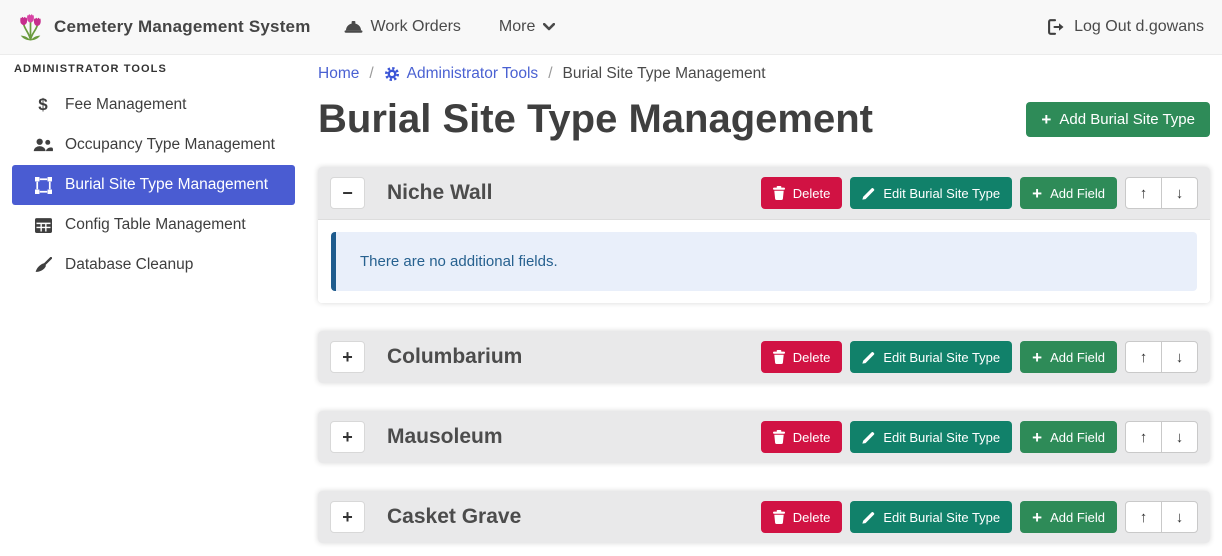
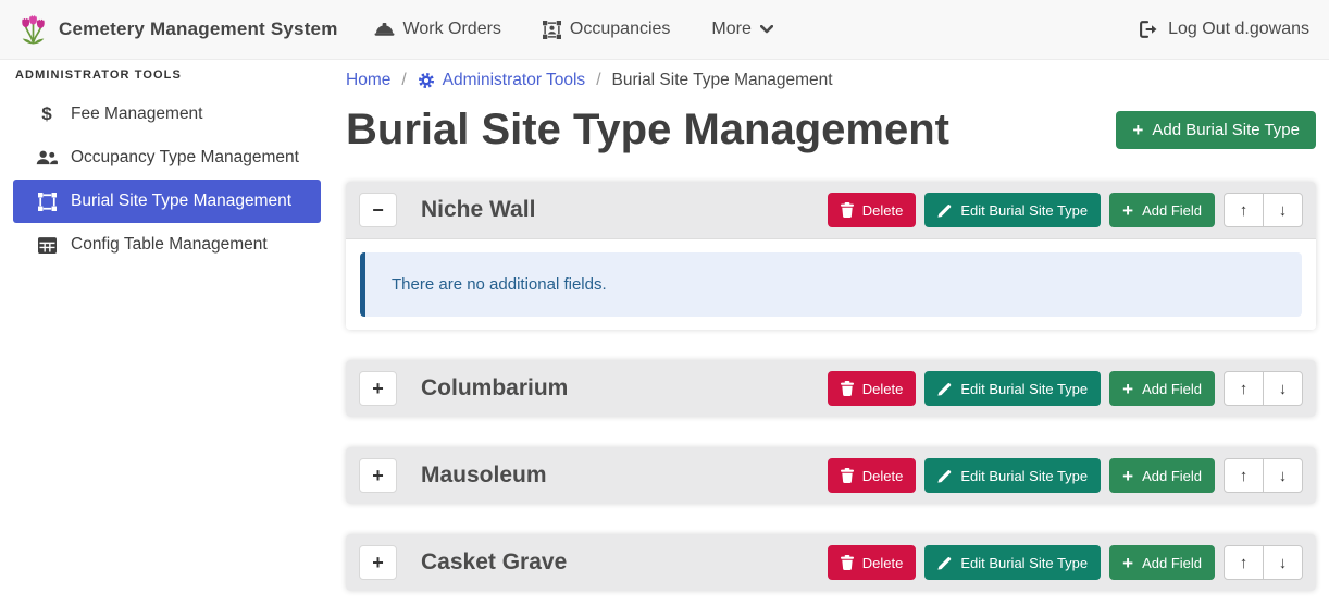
  Cemetery Management System
  Work Orders
+ Occupancies
  More
  Log Out d.gowans
  ADMINISTRATOR TOOLS
  $
  Fee Management
  Occupancy Type Management
  Burial Site Type Management
  Config Table Management
- Database Cleanup
  Home
  /
  Administrator Tools
  /
  Burial Site Type Management
  Burial Site Type Management
  +
  Add Burial Site Type
  −
  Niche Wall
  Delete
  Edit Burial Site Type
  +
  Add Field
  ↑
  ↓
  There are no additional fields.
  +
  Columbarium
  Delete
  Edit Burial Site Type
  +
  Add Field
  ↑
  ↓
  +
  Mausoleum
  Delete
  Edit Burial Site Type
  +
  Add Field
  ↑
  ↓
  +
  Casket Grave
  Delete
  Edit Burial Site Type
  +
  Add Field
  ↑
  ↓
